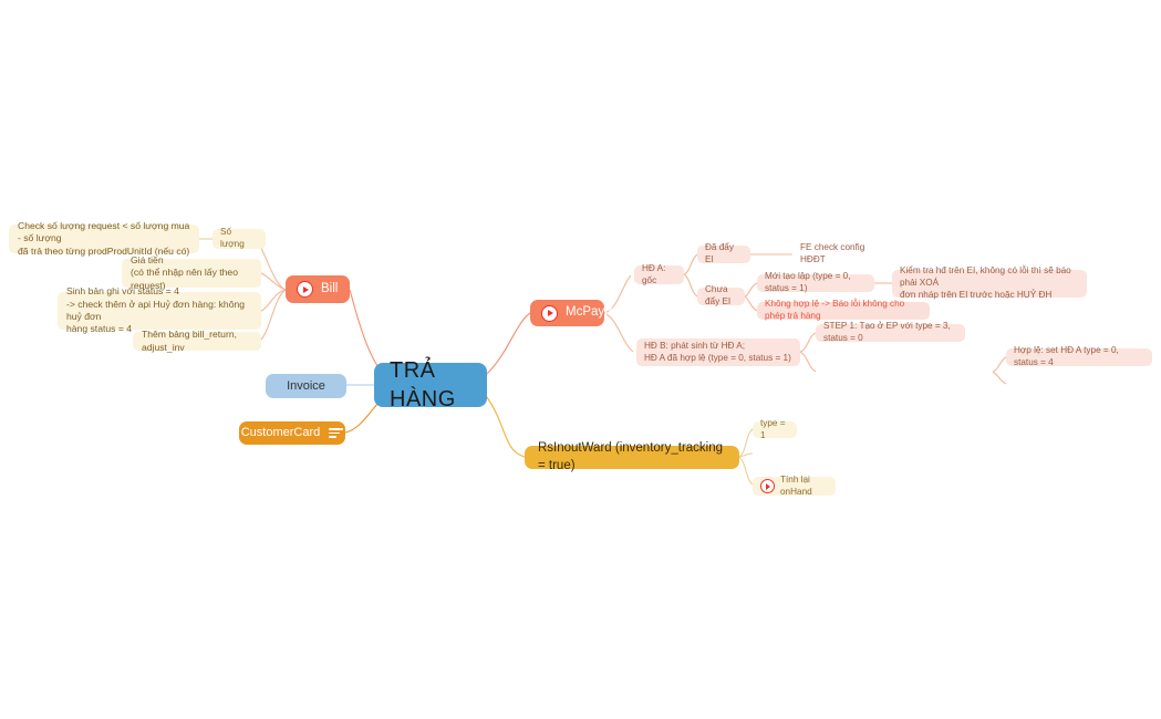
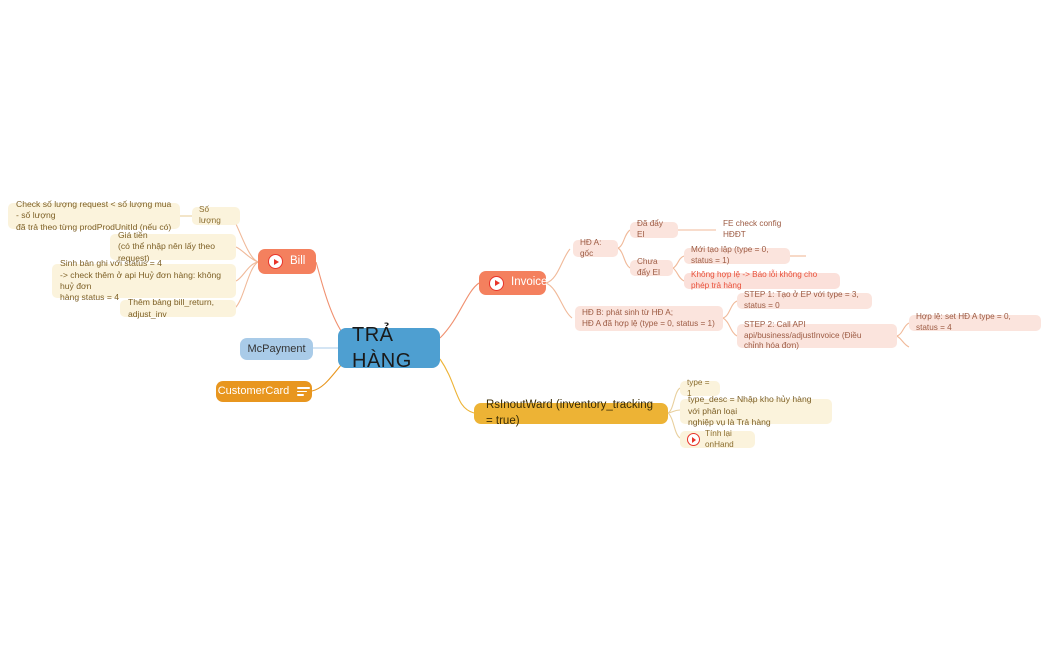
  TRẢ HÀNG
  Bill
  Số lượng
  Check số lượng request < số lượng mua - số lượng
  đã trả theo từng prodProdUnitId (nếu có)
  Giá tiền
  (có thể nhập nên lấy theo request)
  Sinh bản ghi với status = 4
  -> check thêm ở api Huỷ đơn hàng: không huỷ đơn
  hàng status = 4
  Thêm bảng bill_return, adjust_inv
- Invoice
+ McPayment
  CustomerCard
- McPayment
+ Invoice
  HĐ A: gốc
  Đã đẩy EI
  FE check config HĐĐT
  Chưa đẩy EI
  Mới tạo lập (type = 0, status = 1)
- Kiểm tra hđ trên EI, không có lỗi thì sẽ báo phải XOÁ
- đơn nháp trên EI trước hoặc HUỶ ĐH
  Không hợp lệ -> Báo lỗi không cho phép trả hàng
  HĐ B: phát sinh từ HĐ A;
  HĐ A đã hợp lệ (type = 0, status = 1)
  STEP 1: Tạo ở EP với type = 3, status = 0
+ STEP 2: Call API api/business/adjustInvoice (Điều
+ chỉnh hóa đơn)
  Hợp lệ: set HĐ A type = 0, status = 4
  RsInoutWard (inventory_tracking = true)
  type = 1
+ type_desc = Nhập kho hủy hàng với phân loại
+ nghiệp vụ là Trả hàng
  Tính lại onHand
